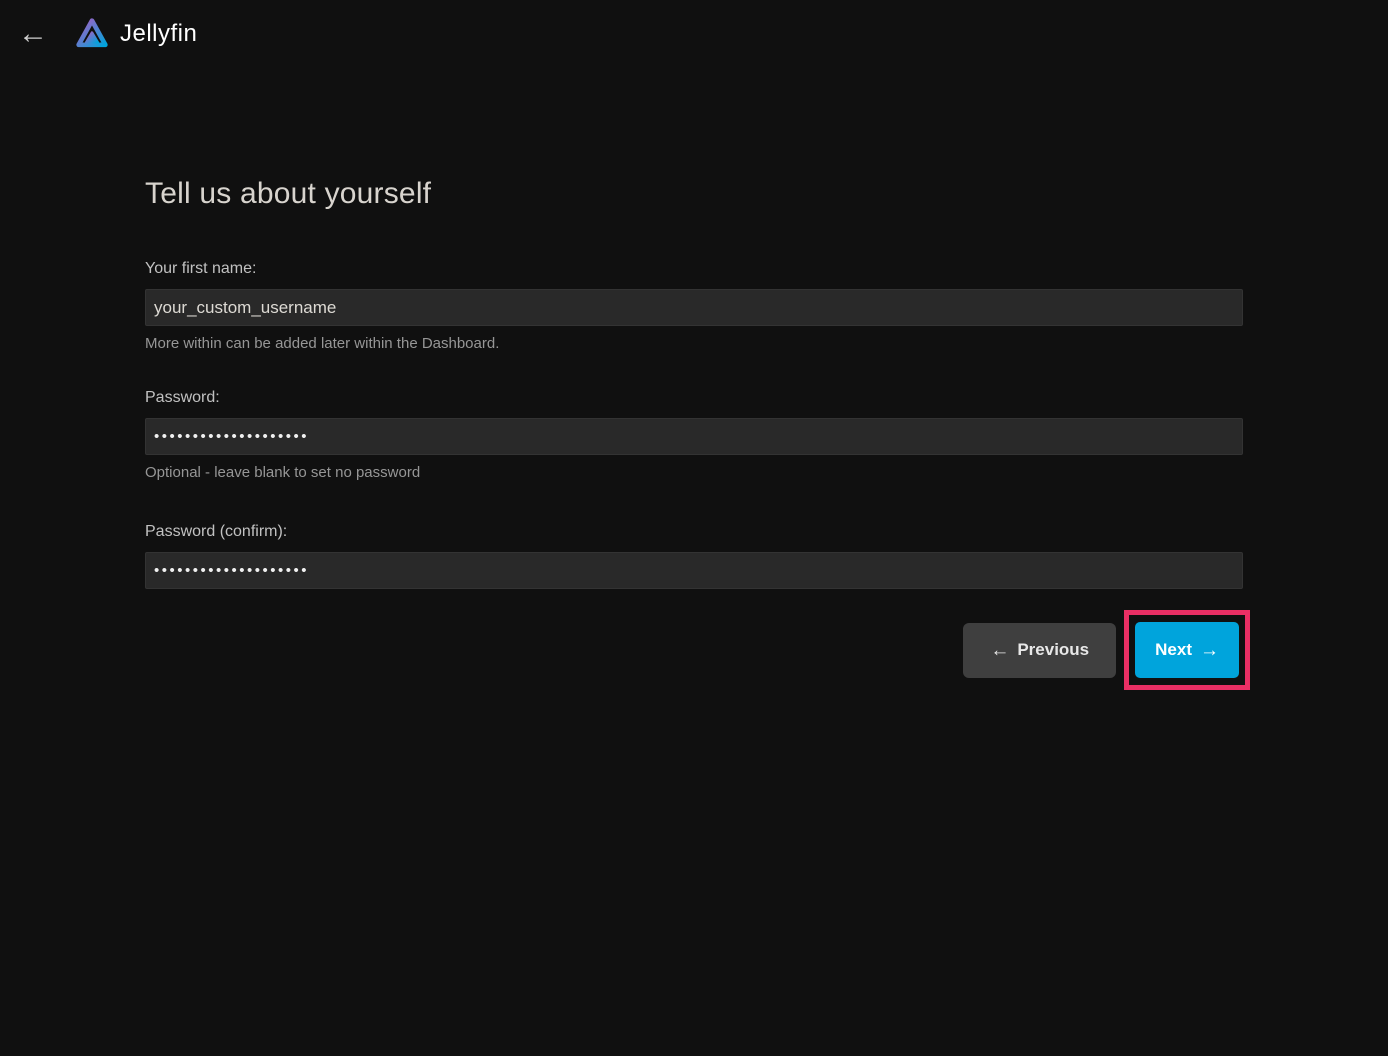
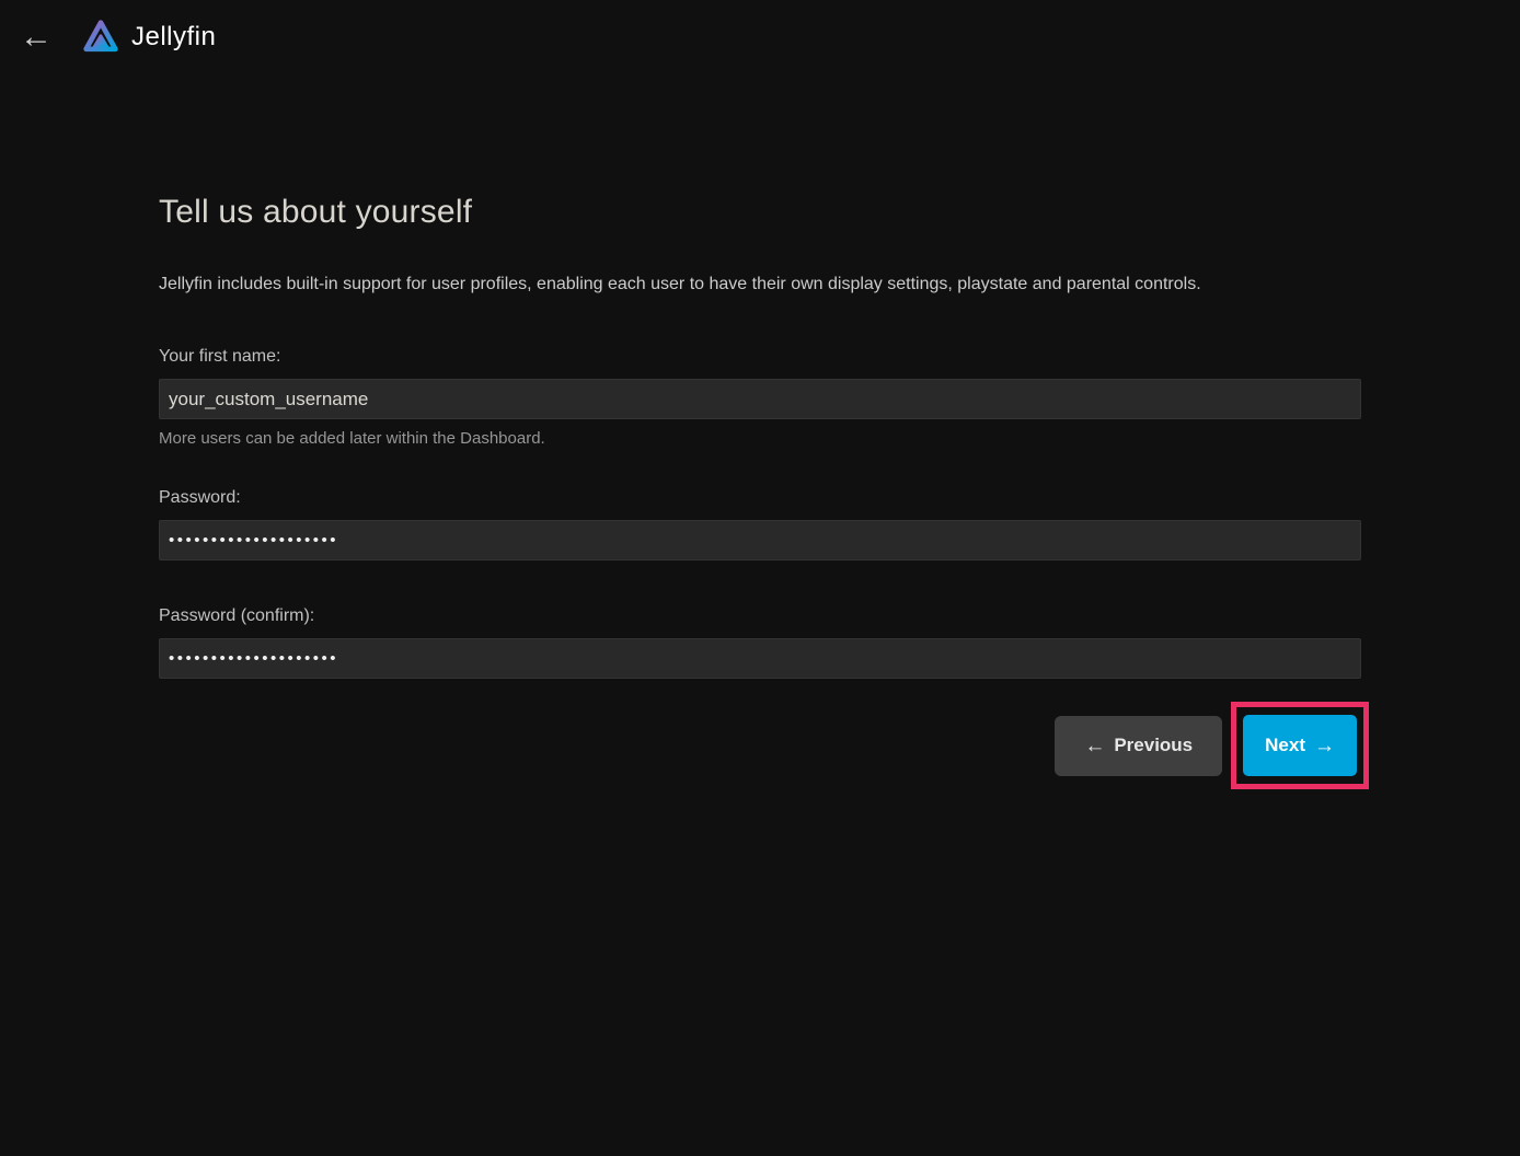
  ←
  Jellyfin
  Tell us about yourself
+ Jellyfin includes built-in support for user profiles, enabling each user to have their own display settings, playstate and parental controls.
  Your first name:
  your_custom_username
- More within can be added later within the Dashboard.
+ More users can be added later within the Dashboard.
  Password:
  ••••••••••••••••••••
- Optional - leave blank to set no password
  Password (confirm):
  ••••••••••••••••••••
  ←
  Previous
  Next
  →
